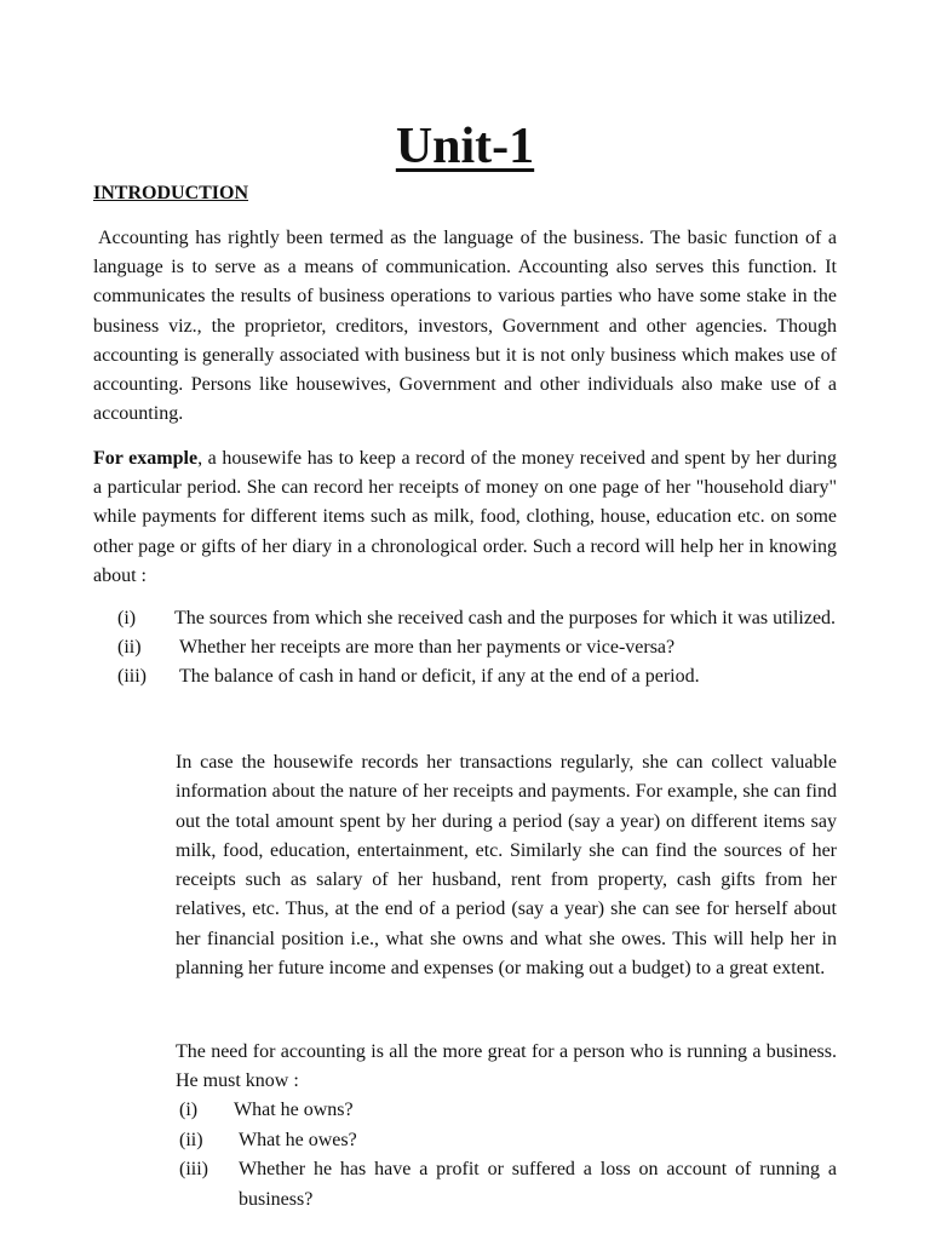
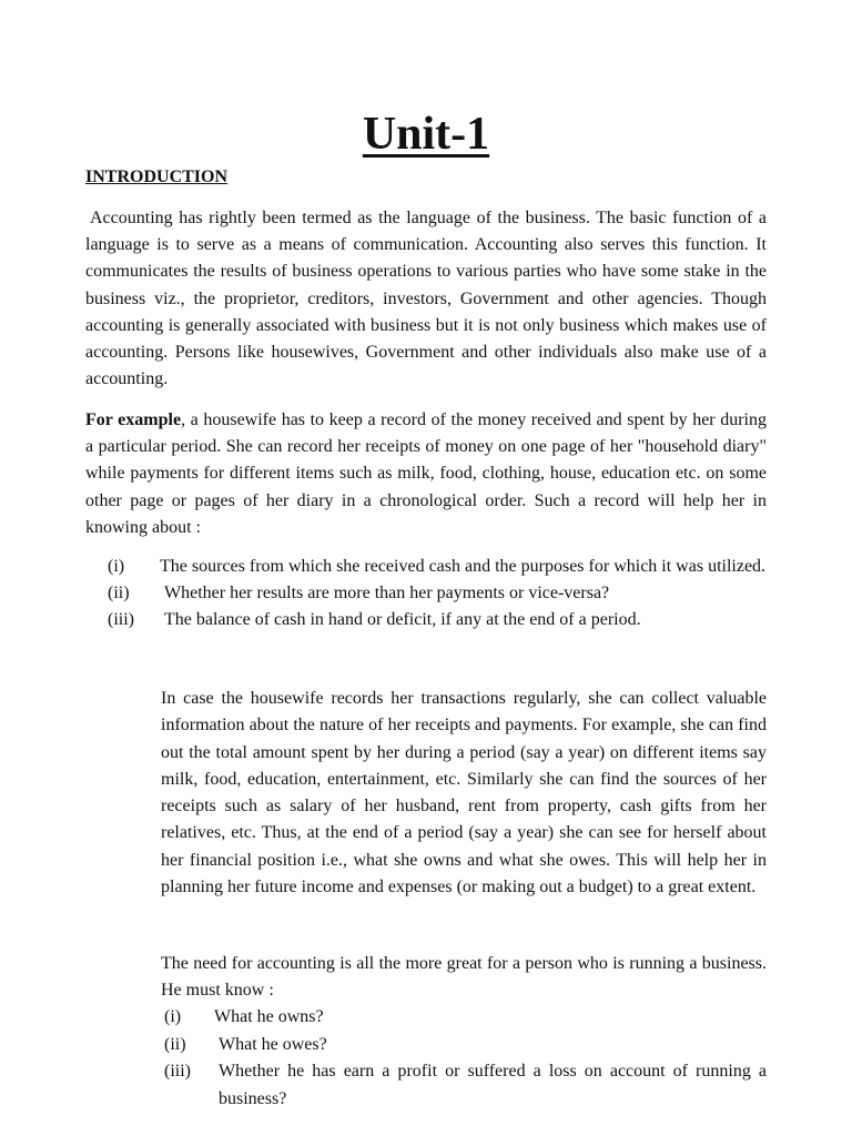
  Unit-1
  INTRODUCTION
  Accounting has rightly been termed as the language of the business. The basic function of a language is to serve as a means of communication. Accounting also serves this function. It communicates the results of business operations to various parties who have some stake in the business viz., the proprietor, creditors, investors, Government and other agencies. Though accounting is generally associated with business but it is not only business which makes use of accounting. Persons like housewives, Government and other individuals also make use of a accounting.
- For example, a housewife has to keep a record of the money received and spent by her during a particular period. She can record her receipts of money on one page of her "household diary" while payments for different items such as milk, food, clothing, house, education etc. on some other page or gifts of her diary in a chronological order. Such a record will help her in knowing about :
+ For example, a housewife has to keep a record of the money received and spent by her during a particular period. She can record her receipts of money on one page of her "household diary" while payments for different items such as milk, food, clothing, house, education etc. on some other page or pages of her diary in a chronological order. Such a record will help her in knowing about :
  (i)
  The sources from which she received cash and the purposes for which it was utilized.
  (ii)
- Whether her receipts are more than her payments or vice-versa?
+ Whether her results are more than her payments or vice-versa?
  (iii)
  The balance of cash in hand or deficit, if any at the end of a period.
  In case the housewife records her transactions regularly, she can collect valuable information about the nature of her receipts and payments. For example, she can find out the total amount spent by her during a period (say a year) on different items say milk, food, education, entertainment, etc. Similarly she can find the sources of her receipts such as salary of her husband, rent from property, cash gifts from her relatives, etc. Thus, at the end of a period (say a year) she can see for herself about her financial position i.e., what she owns and what she owes. This will help her in planning her future income and expenses (or making out a budget) to a great extent.
  The need for accounting is all the more great for a person who is running a business. He must know :
  (i)
  What he owns?
  (ii)
  What he owes?
  (iii)
- Whether he has have a profit or suffered a loss on account of running a business?
+ Whether he has earn a profit or suffered a loss on account of running a business?
